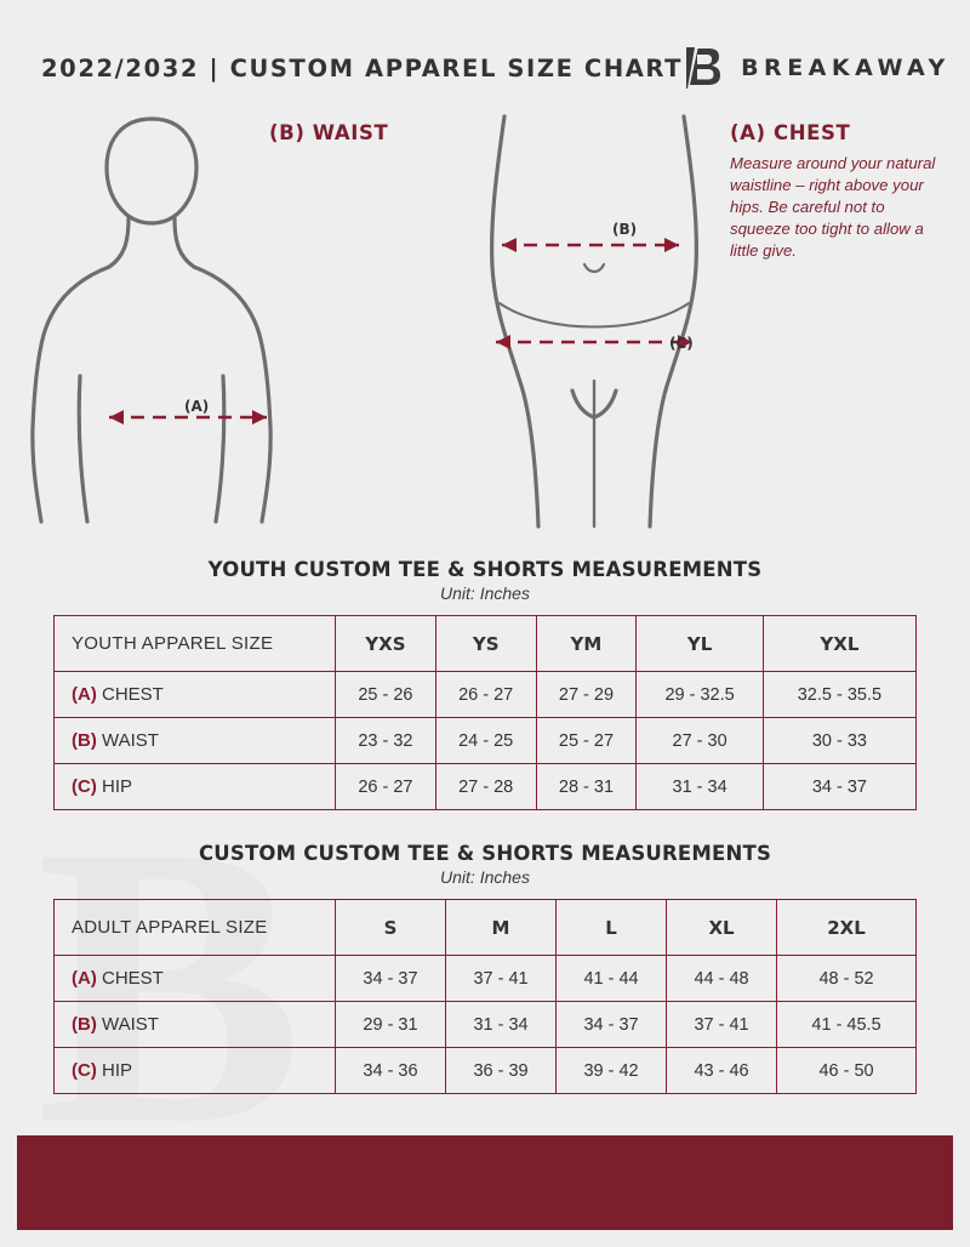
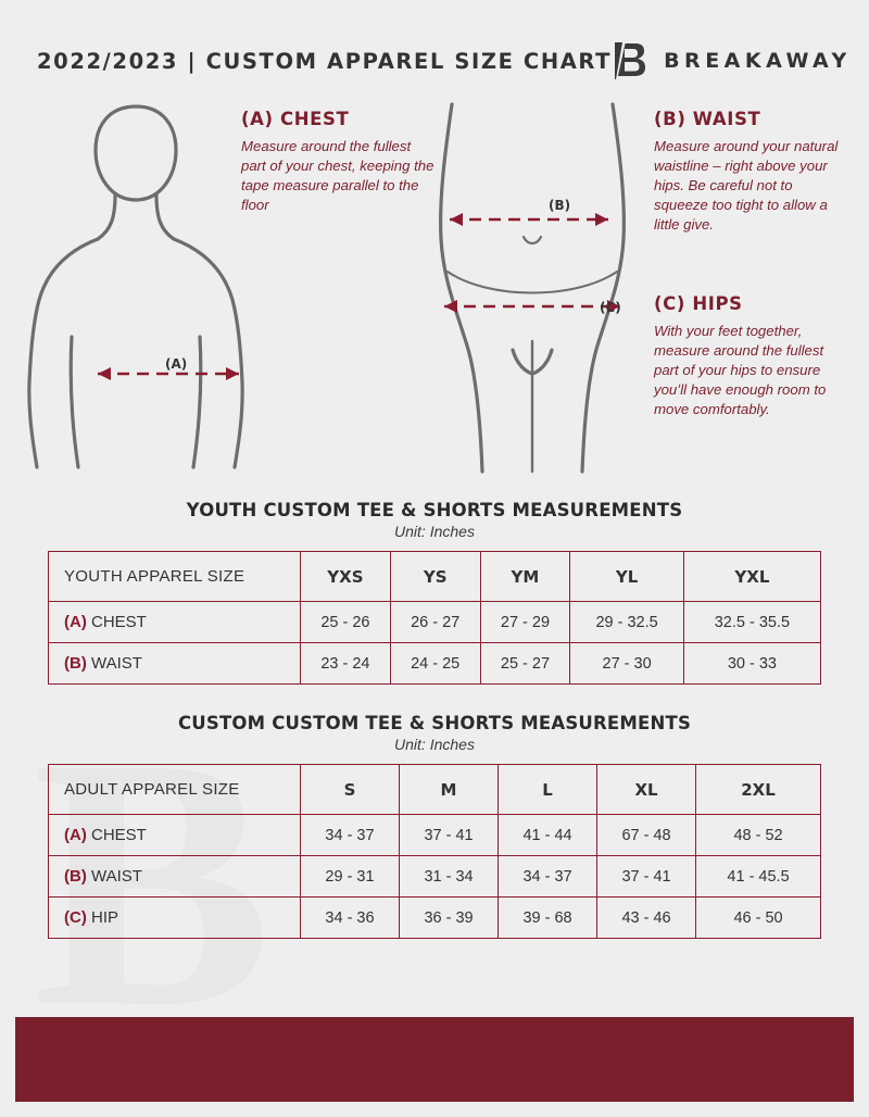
  B
- 2022/2032 | CUSTOM APPAREL SIZE CHART
+ 2022/2023 | CUSTOM APPAREL SIZE CHART
  BREAKAWAY
  (A)
  (B)
  (C)
- (B) WAIST
+ (A) CHEST
+ Measure around the fullest part of your chest, keeping the tape measure parallel to the floor
- (A) CHEST
+ (B) WAIST
  Measure around your natural waistline – right above your hips. Be careful not to squeeze too tight to allow a little give.
+ (C) HIPS
+ With your feet together, measure around the fullest part of your hips to ensure you’ll have enough room to move comfortably.
  YOUTH CUSTOM TEE & SHORTS MEASUREMENTS
  Unit: Inches
  YOUTH APPAREL SIZE	YXS	YS	YM	YL	YXL
  (A) CHEST	25 - 26	26 - 27	27 - 29	29 - 32.5	32.5 - 35.5
- (B) WAIST	23 - 32	24 - 25	25 - 27	27 - 30	30 - 33
+ (B) WAIST	23 - 24	24 - 25	25 - 27	27 - 30	30 - 33
- (C) HIP	26 - 27	27 - 28	28 - 31	31 - 34	34 - 37
  CUSTOM CUSTOM TEE & SHORTS MEASUREMENTS
  Unit: Inches
  ADULT APPAREL SIZE	S	M	L	XL	2XL
- (A) CHEST	34 - 37	37 - 41	41 - 44	44 - 48	48 - 52
+ (A) CHEST	34 - 37	37 - 41	41 - 44	67 - 48	48 - 52
  (B) WAIST	29 - 31	31 - 34	34 - 37	37 - 41	41 - 45.5
- (C) HIP	34 - 36	36 - 39	39 - 42	43 - 46	46 - 50
+ (C) HIP	34 - 36	36 - 39	39 - 68	43 - 46	46 - 50
